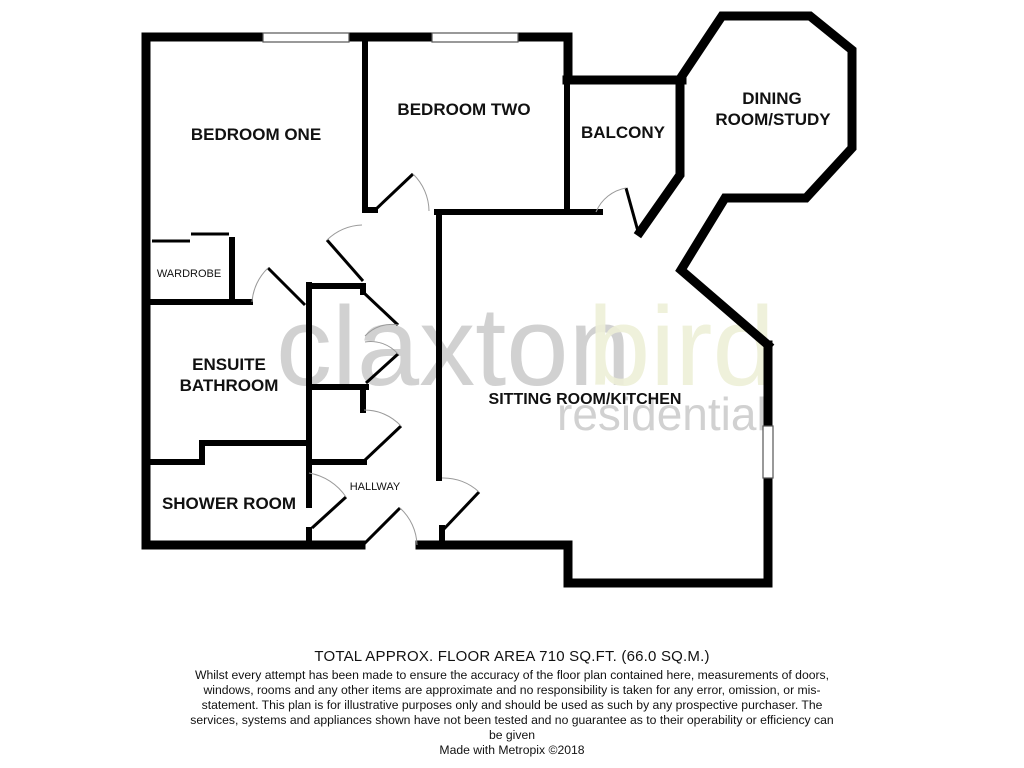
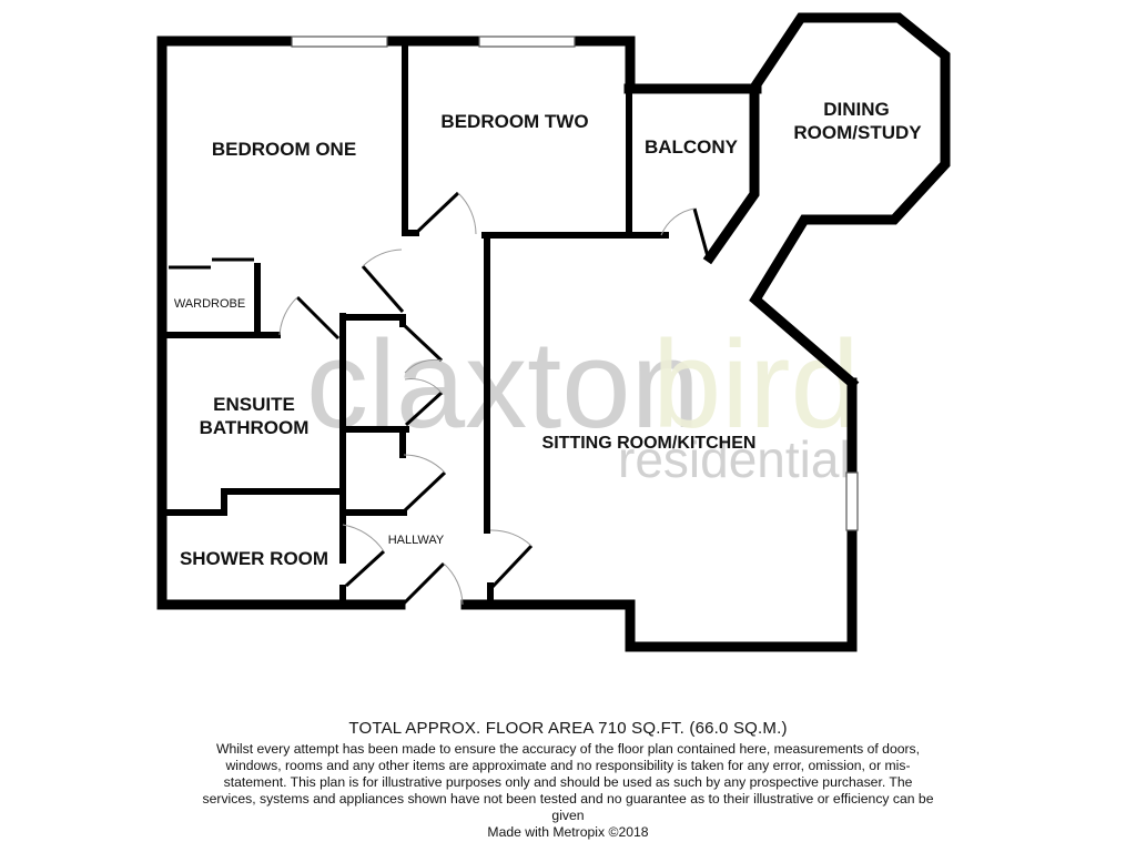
  clxton
  bird
  residential
  BEDROOM ONE
  BEDROOM TWO
  BALCONY
  DINING
  ROOM/STUDY
  WARDROBE
  ENSUITE
  BATHROOM
  SHOWER ROOM
  HALLWAY
  SITTING ROOM/KITCHEN
  TOTAL APPROX. FLOOR AREA 710 SQ.FT. (66.0 SQ.M.)
- Whilst every attempt has been made to ensure the accuracy of the floor plan contained here, measurements of doors, windows, rooms and any other items are approximate and no responsibility is taken for any error, omission, or mis-statement. This plan is for illustrative purposes only and should be used as such by any prospective purchaser. The services, systems and appliances shown have not been tested and no guarantee as to their operability or efficiency can be given
+ Whilst every attempt has been made to ensure the accuracy of the floor plan contained here, measurements of doors, windows, rooms and any other items are approximate and no responsibility is taken for any error, omission, or mis-statement. This plan is for illustrative purposes only and should be used as such by any prospective purchaser. The services, systems and appliances shown have not been tested and no guarantee as to their illustrative or efficiency can be given
  Made with Metropix ©2018
